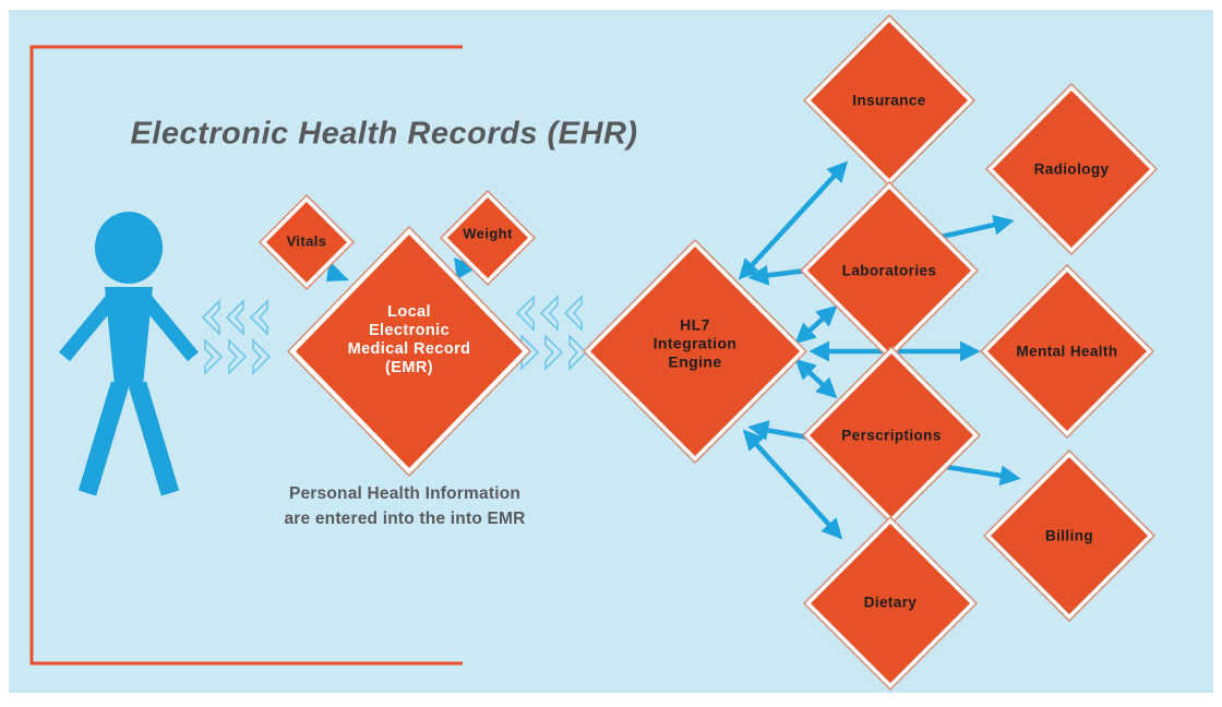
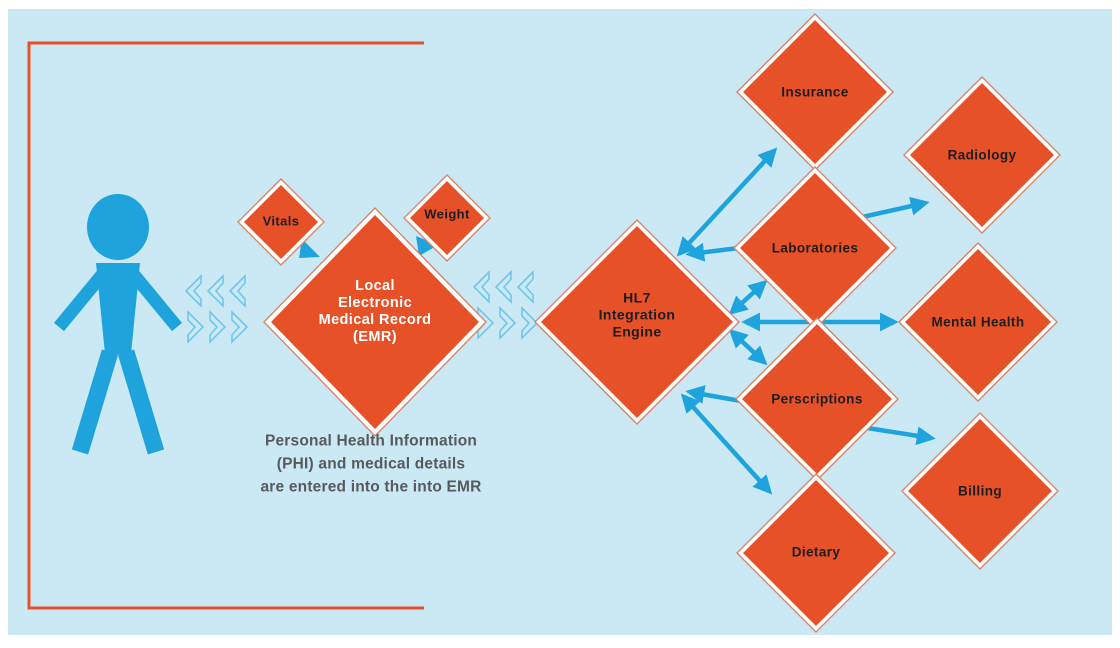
- Electronic Health Records (EHR)
  Vitals
  Weight
  Local
  Electronic
  Medical Record
  (EMR)
  HL7
  Integration
  Engine
  Insurance
  Radiology
  Laboratories
  Mental Health
  Perscriptions
  Billing
  Dietary
  Personal Health Information
+ (PHI) and medical details
  are entered into the into EMR
